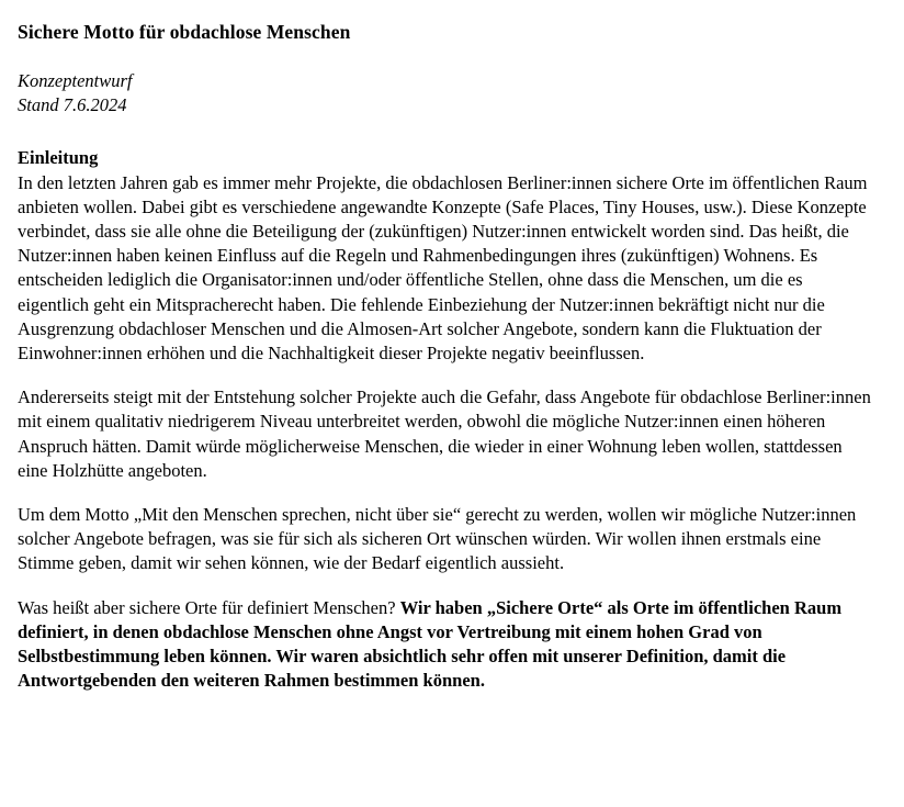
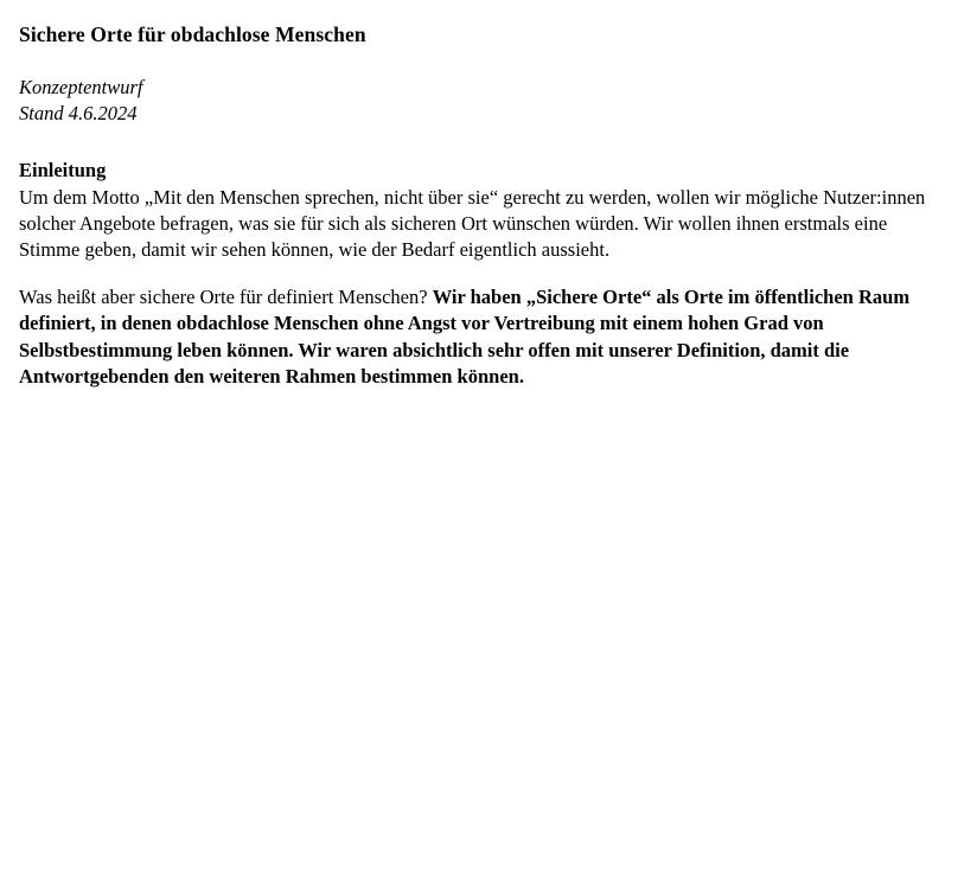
- Sichere Motto für obdachlose Menschen
+ Sichere Orte für obdachlose Menschen
  Konzeptentwurf
- Stand 7.6.2024
+ Stand 4.6.2024
  Einleitung
- In den letzten Jahren gab es immer mehr Projekte, die obdachlosen Berliner:innen sichere Orte im öffentlichen Raum anbieten wollen. Dabei gibt es verschiedene angewandte Konzepte (Safe Places, Tiny Houses, usw.). Diese Konzepte verbindet, dass sie alle ohne die Beteiligung der (zukünftigen) Nutzer:innen entwickelt worden sind. Das heißt, die Nutzer:innen haben keinen Einfluss auf die Regeln und Rahmenbedingungen ihres (zukünftigen) Wohnens. Es entscheiden lediglich die Organisator:innen und/oder öffentliche Stellen, ohne dass die Menschen, um die es eigentlich geht ein Mitspracherecht haben. Die fehlende Einbeziehung der Nutzer:innen bekräftigt nicht nur die Ausgrenzung obdachloser Menschen und die Almosen-Art solcher Angebote, sondern kann die Fluktuation der Einwohner:innen erhöhen und die Nachhaltigkeit dieser Projekte negativ beeinflussen.
- Andererseits steigt mit der Entstehung solcher Projekte auch die Gefahr, dass Angebote für obdachlose Berliner:innen mit einem qualitativ niedrigerem Niveau unterbreitet werden, obwohl die mögliche Nutzer:innen einen höheren Anspruch hätten. Damit würde möglicherweise Menschen, die wieder in einer Wohnung leben wollen, stattdessen eine Holzhütte angeboten.
  Um dem Motto „Mit den Menschen sprechen, nicht über sie“ gerecht zu werden, wollen wir mögliche Nutzer:innen solcher Angebote befragen, was sie für sich als sicheren Ort wünschen würden. Wir wollen ihnen erstmals eine Stimme geben, damit wir sehen können, wie der Bedarf eigentlich aussieht.
  Was heißt aber sichere Orte für definiert Menschen? Wir haben „Sichere Orte“ als Orte im öffentlichen Raum definiert, in denen obdachlose Menschen ohne Angst vor Vertreibung mit einem hohen Grad von Selbstbestimmung leben können. Wir waren absichtlich sehr offen mit unserer Definition, damit die Antwortgebenden den weiteren Rahmen bestimmen können.
